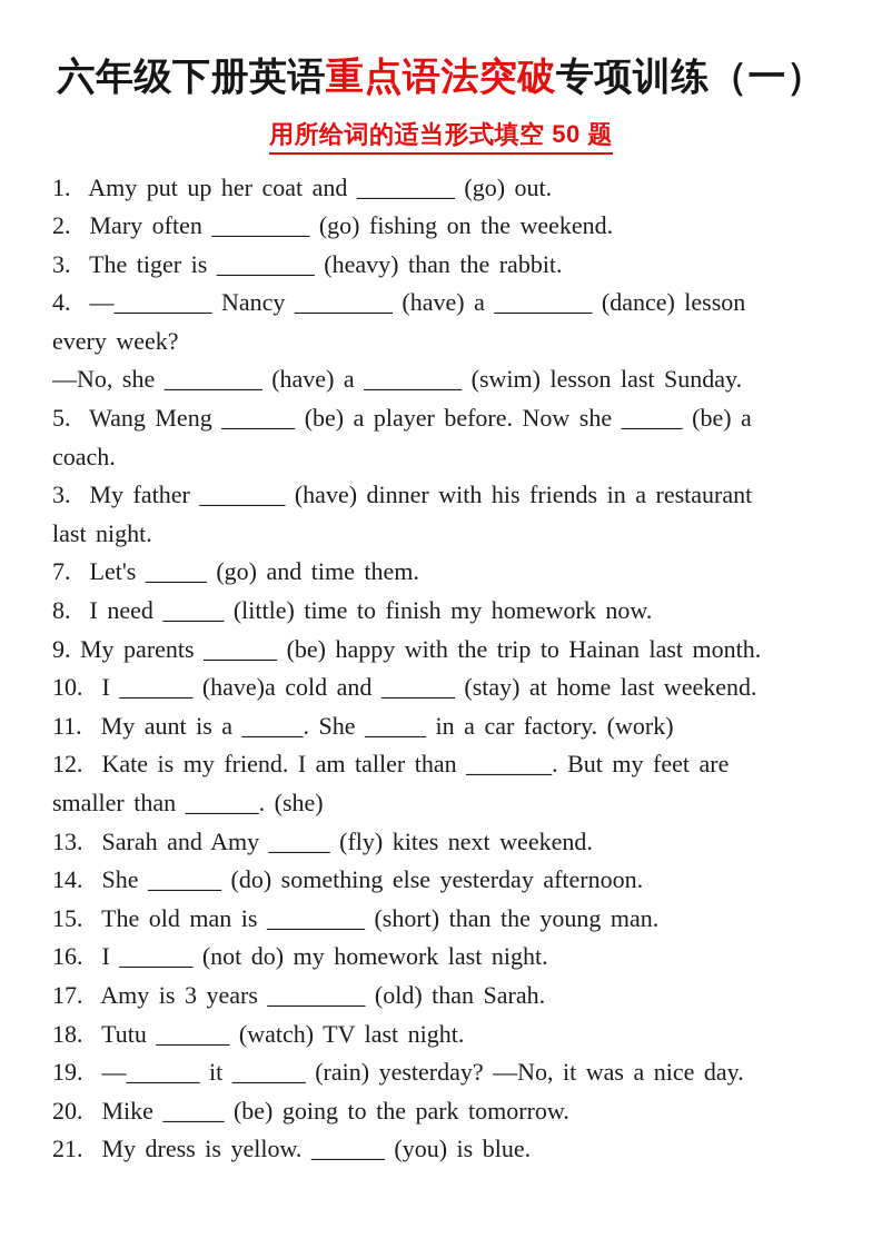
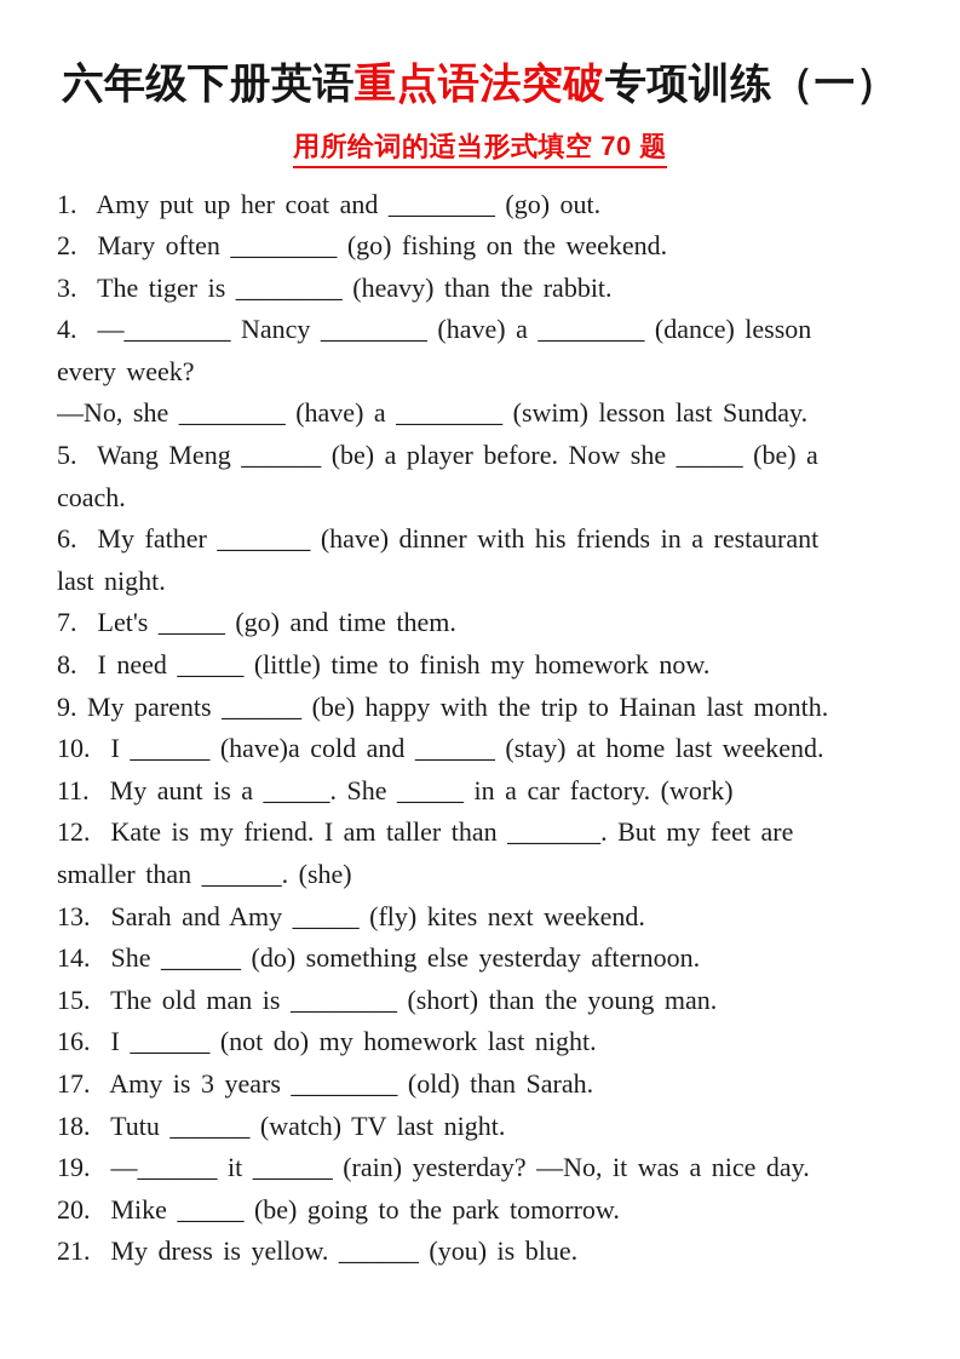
  六年级下册英语重点语法突破专项训练（一）
- 用所给词的适当形式填空 50 题
+ 用所给词的适当形式填空 70 题
  1. Amy put up her coat and ________ (go) out.
  2. Mary often ________ (go) fishing on the weekend.
  3. The tiger is ________ (heavy) than the rabbit.
  4. —________ Nancy ________ (have) a ________ (dance) lesson
  every week?
  —No, she ________ (have) a ________ (swim) lesson last Sunday.
  5. Wang Meng ______ (be) a player before. Now she _____ (be) a
  coach.
- 3. My father _______ (have) dinner with his friends in a restaurant
+ 6. My father _______ (have) dinner with his friends in a restaurant
  last night.
  7. Let's _____ (go) and time them.
  8. I need _____ (little) time to finish my homework now.
  9. My parents ______ (be) happy with the trip to Hainan last month.
  10. I ______ (have)a cold and ______ (stay) at home last weekend.
  11. My aunt is a _____. She _____ in a car factory. (work)
  12. Kate is my friend. I am taller than _______. But my feet are
  smaller than ______. (she)
  13. Sarah and Amy _____ (fly) kites next weekend.
  14. She ______ (do) something else yesterday afternoon.
  15. The old man is ________ (short) than the young man.
  16. I ______ (not do) my homework last night.
  17. Amy is 3 years ________ (old) than Sarah.
  18. Tutu ______ (watch) TV last night.
  19. —______ it ______ (rain) yesterday? —No, it was a nice day.
  20. Mike _____ (be) going to the park tomorrow.
  21. My dress is yellow. ______ (you) is blue.
